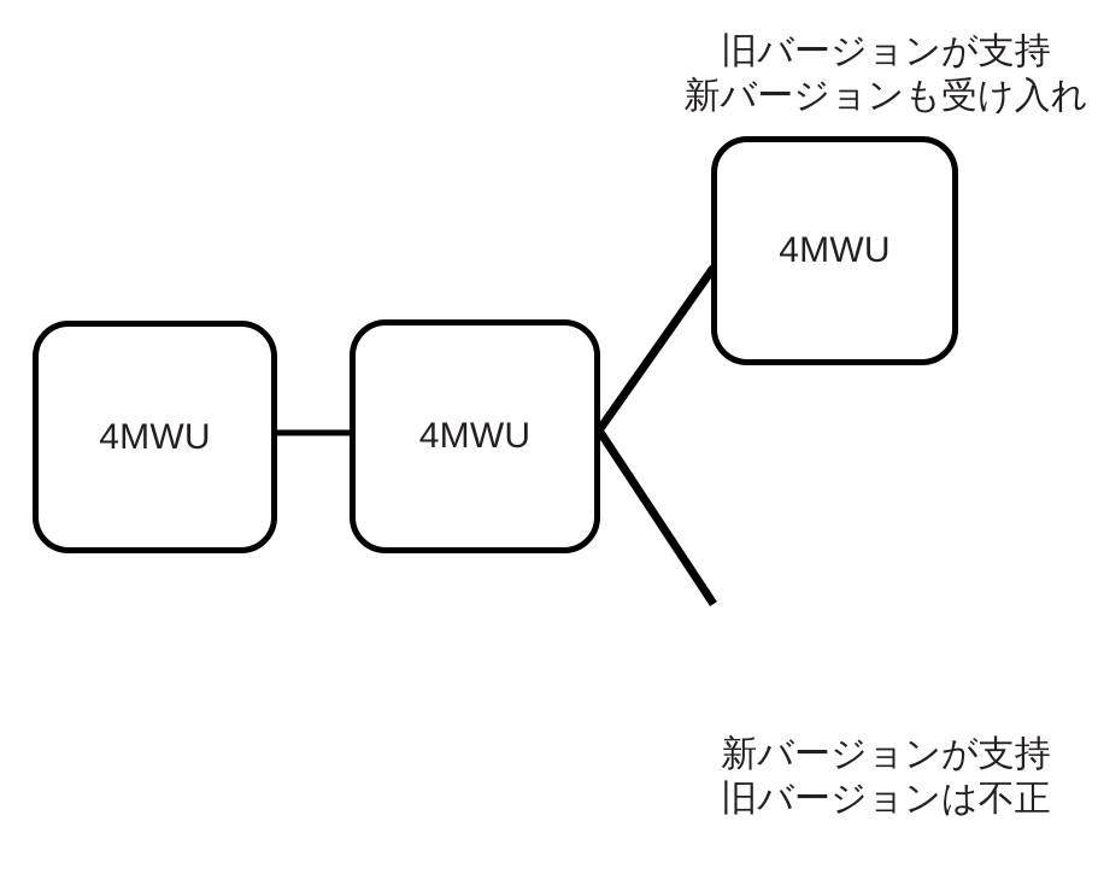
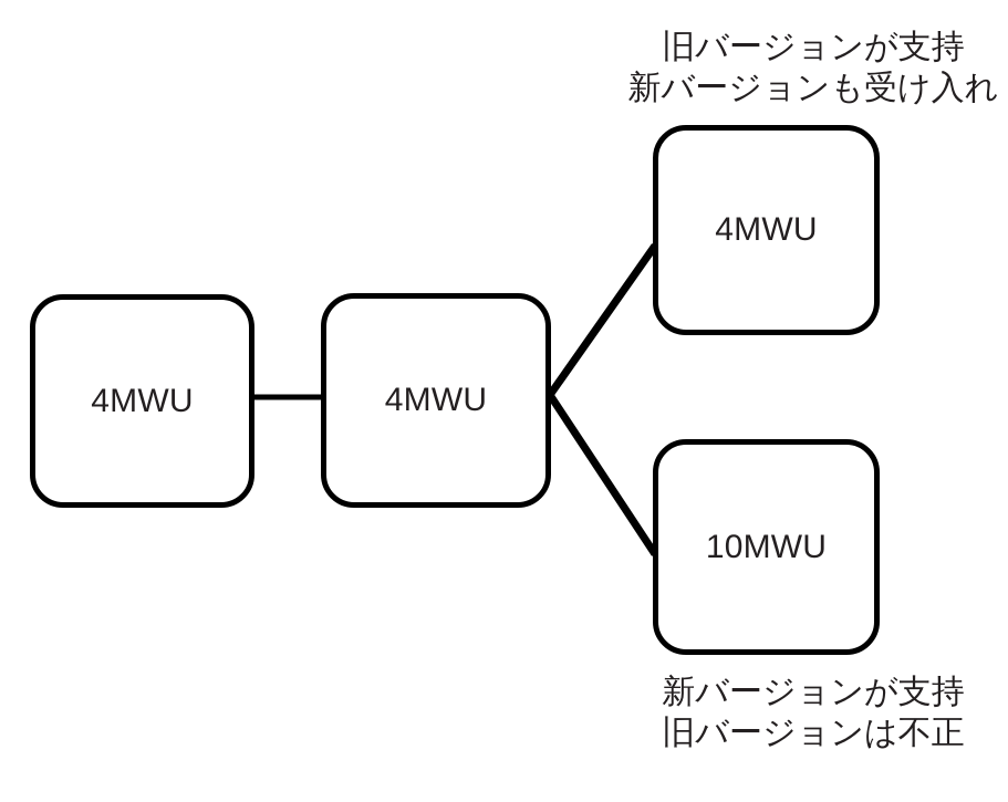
  4MWU
  4MWU
  4MWU
+ 10MWU
  旧バージョンが支持
  新バージョンも受け入れ
  新バージョンが支持
  旧バージョンは不正
